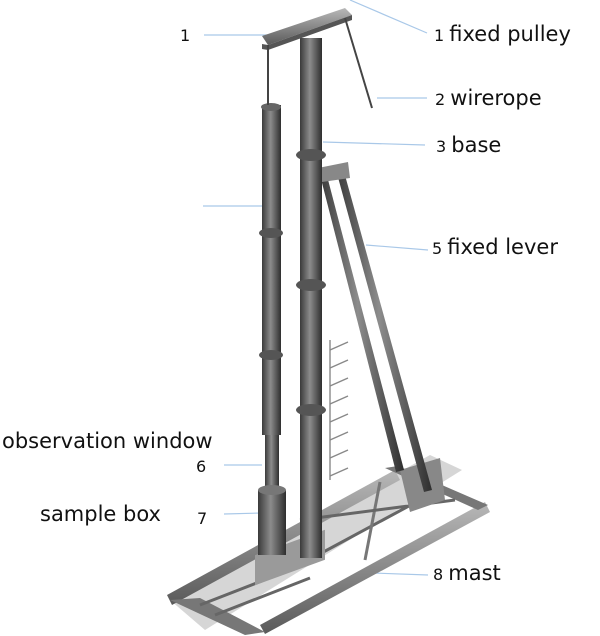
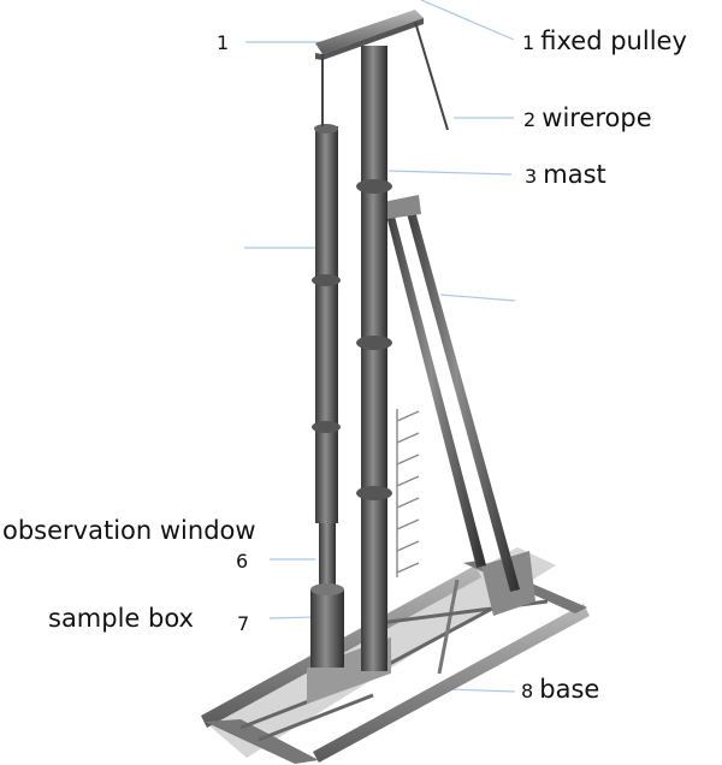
  1
  1 fixed pulley
  2 wirerope
- 3 base
+ 3 mast
- 5 fixed lever
  observation window
  6
  sample box
  7
- 8 mast
+ 8 base
